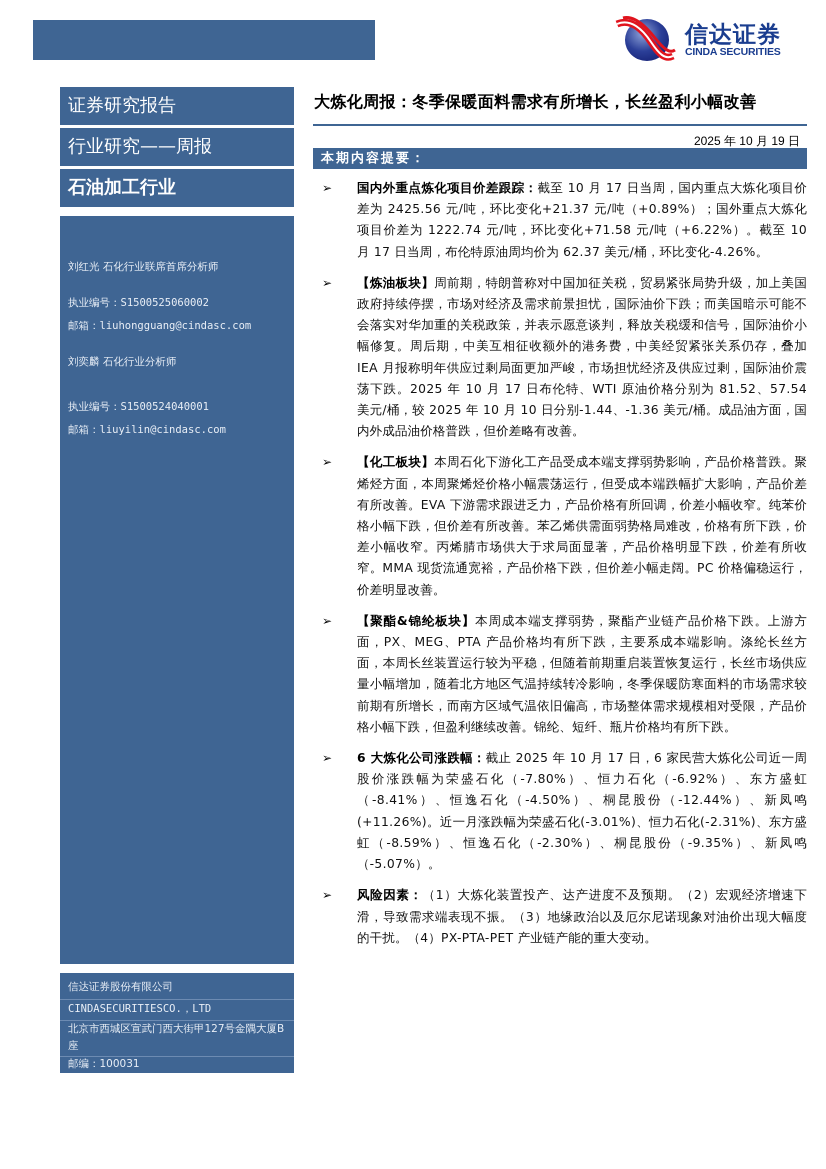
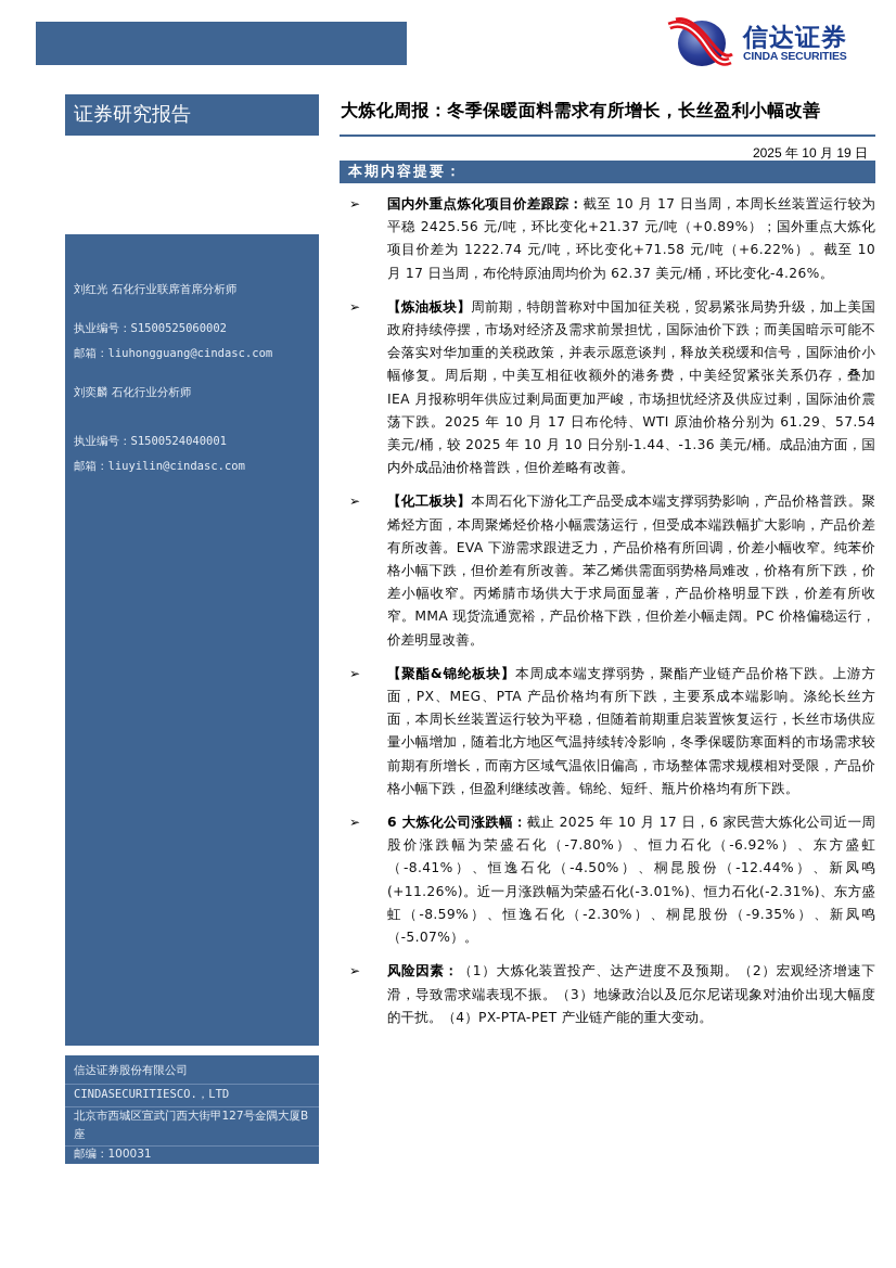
  信达证券
  CINDA SECURITIES
  证券研究报告
- 行业研究——周报
- 石油加工行业
  刘红光 石化行业联席首席分析师
  执业编号：S1500525060002
  邮箱：liuhongguang@cindasc.com
  刘奕麟 石化行业分析师
  执业编号：S1500524040001
  邮箱：liuyilin@cindasc.com
  信达证券股份有限公司
  CINDASECURITIESCO.，LTD
  北京市西城区宣武门西大街甲127号金隅大厦B
  座
  邮编：100031
  大炼化周报：冬季保暖面料需求有所增长，长丝盈利小幅改善
  2025 年 10 月 19 日
  本期内容提要：
  ➢
- 国内外重点炼化项目价差跟踪：截至 10 月 17 日当周，国内重点大炼化项目价差为 2425.56 元/吨，环比变化+21.37 元/吨（+0.89%）；国外重点大炼化项目价差为 1222.74 元/吨，环比变化+71.58 元/吨（+6.22%）。截至 10 月 17 日当周，布伦特原油周均价为 62.37 美元/桶，环比变化-4.26%。
+ 国内外重点炼化项目价差跟踪：截至 10 月 17 日当周，本周长丝装置运行较为平稳 2425.56 元/吨，环比变化+21.37 元/吨（+0.89%）；国外重点大炼化项目价差为 1222.74 元/吨，环比变化+71.58 元/吨（+6.22%）。截至 10 月 17 日当周，布伦特原油周均价为 62.37 美元/桶，环比变化-4.26%。
  ➢
- 【炼油板块】周前期，特朗普称对中国加征关税，贸易紧张局势升级，加上美国政府持续停摆，市场对经济及需求前景担忧，国际油价下跌；而美国暗示可能不会落实对华加重的关税政策，并表示愿意谈判，释放关税缓和信号，国际油价小幅修复。周后期，中美互相征收额外的港务费，中美经贸紧张关系仍存，叠加 IEA 月报称明年供应过剩局面更加严峻，市场担忧经济及供应过剩，国际油价震荡下跌。2025 年 10 月 17 日布伦特、WTI 原油价格分别为 81.52、57.54 美元/桶，较 2025 年 10 月 10 日分别-1.44、-1.36 美元/桶。成品油方面，国内外成品油价格普跌，但价差略有改善。
+ 【炼油板块】周前期，特朗普称对中国加征关税，贸易紧张局势升级，加上美国政府持续停摆，市场对经济及需求前景担忧，国际油价下跌；而美国暗示可能不会落实对华加重的关税政策，并表示愿意谈判，释放关税缓和信号，国际油价小幅修复。周后期，中美互相征收额外的港务费，中美经贸紧张关系仍存，叠加 IEA 月报称明年供应过剩局面更加严峻，市场担忧经济及供应过剩，国际油价震荡下跌。2025 年 10 月 17 日布伦特、WTI 原油价格分别为 61.29、57.54 美元/桶，较 2025 年 10 月 10 日分别-1.44、-1.36 美元/桶。成品油方面，国内外成品油价格普跌，但价差略有改善。
  ➢
  【化工板块】本周石化下游化工产品受成本端支撑弱势影响，产品价格普跌。聚烯烃方面，本周聚烯烃价格小幅震荡运行，但受成本端跌幅扩大影响，产品价差有所改善。EVA 下游需求跟进乏力，产品价格有所回调，价差小幅收窄。纯苯价格小幅下跌，但价差有所改善。苯乙烯供需面弱势格局难改，价格有所下跌，价差小幅收窄。丙烯腈市场供大于求局面显著，产品价格明显下跌，价差有所收窄。MMA 现货流通宽裕，产品价格下跌，但价差小幅走阔。PC 价格偏稳运行，价差明显改善。
  ➢
  【聚酯&锦纶板块】本周成本端支撑弱势，聚酯产业链产品价格下跌。上游方面，PX、MEG、PTA 产品价格均有所下跌，主要系成本端影响。涤纶长丝方面，本周长丝装置运行较为平稳，但随着前期重启装置恢复运行，长丝市场供应量小幅增加，随着北方地区气温持续转冷影响，冬季保暖防寒面料的市场需求较前期有所增长，而南方区域气温依旧偏高，市场整体需求规模相对受限，产品价格小幅下跌，但盈利继续改善。锦纶、短纤、瓶片价格均有所下跌。
  ➢
  6 大炼化公司涨跌幅：截止 2025 年 10 月 17 日，6 家民营大炼化公司近一周股价涨跌幅为荣盛石化（-7.80%）、恒力石化（-6.92%）、东方盛虹（-8.41%）、恒逸石化（-4.50%）、桐昆股份（-12.44%）、新凤鸣(+11.26%)。近一月涨跌幅为荣盛石化(-3.01%)、恒力石化(-2.31%)、东方盛虹（-8.59%）、恒逸石化（-2.30%）、桐昆股份（-9.35%）、新凤鸣（-5.07%）。
  ➢
  风险因素：（1）大炼化装置投产、达产进度不及预期。（2）宏观经济增速下滑，导致需求端表现不振。（3）地缘政治以及厄尔尼诺现象对油价出现大幅度的干扰。（4）PX-PTA-PET 产业链产能的重大变动。
